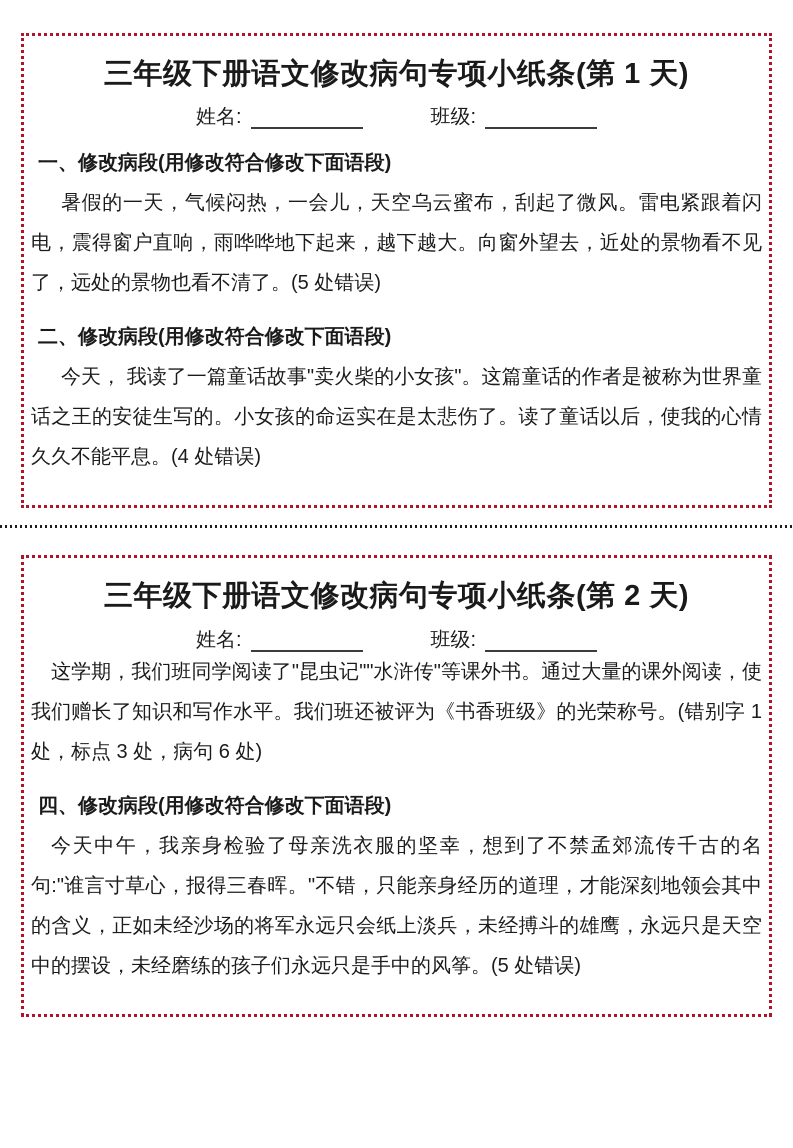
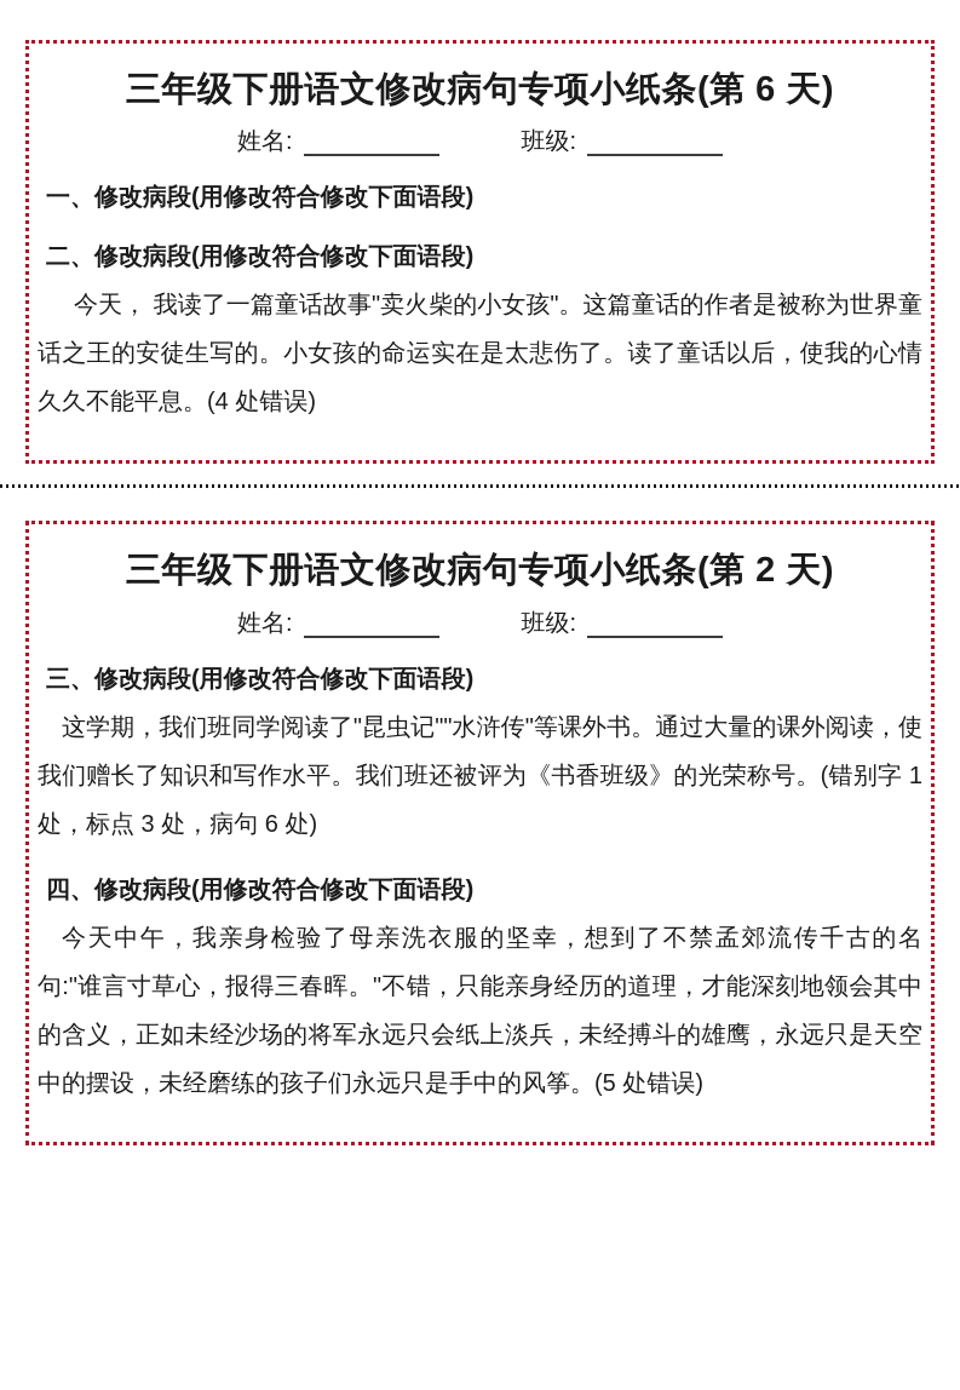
- 三年级下册语文修改病句专项小纸条(第 1 天)
+ 三年级下册语文修改病句专项小纸条(第 6 天)
  姓名:
  班级:
  一、修改病段(用修改符合修改下面语段)
- 暑假的一天，气候闷热，一会儿，天空乌云蜜布，刮起了微风。雷电紧跟着闪电，震得窗户直响，雨哗哗地下起来，越下越大。向窗外望去，近处的景物看不见了，远处的景物也看不清了。(5 处错误)
  二、修改病段(用修改符合修改下面语段)
  今天， 我读了一篇童话故事"卖火柴的小女孩"。这篇童话的作者是被称为世界童话之王的安徒生写的。小女孩的命运实在是太悲伤了。读了童话以后，使我的心情久久不能平息。(4 处错误)
  三年级下册语文修改病句专项小纸条(第 2 天)
  姓名:
  班级:
+ 三、修改病段(用修改符合修改下面语段)
  这学期，我们班同学阅读了"昆虫记""水浒传"等课外书。通过大量的课外阅读，使我们赠长了知识和写作水平。我们班还被评为《书香班级》的光荣称号。(错别字 1 处，标点 3 处，病句 6 处)
  四、修改病段(用修改符合修改下面语段)
  今天中午，我亲身检验了母亲洗衣服的坚幸，想到了不禁孟郊流传千古的名句:"谁言寸草心，报得三春晖。"不错，只能亲身经历的道理，才能深刻地领会其中的含义，正如未经沙场的将军永远只会纸上淡兵，未经搏斗的雄鹰，永远只是天空中的摆设，未经磨练的孩子们永远只是手中的风筝。(5 处错误)
